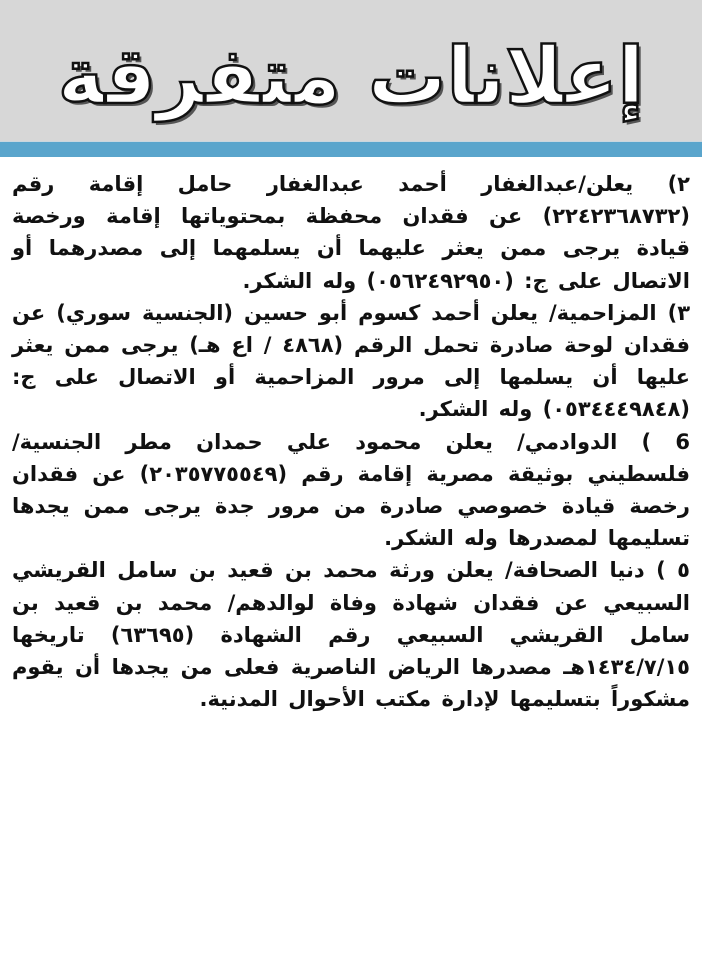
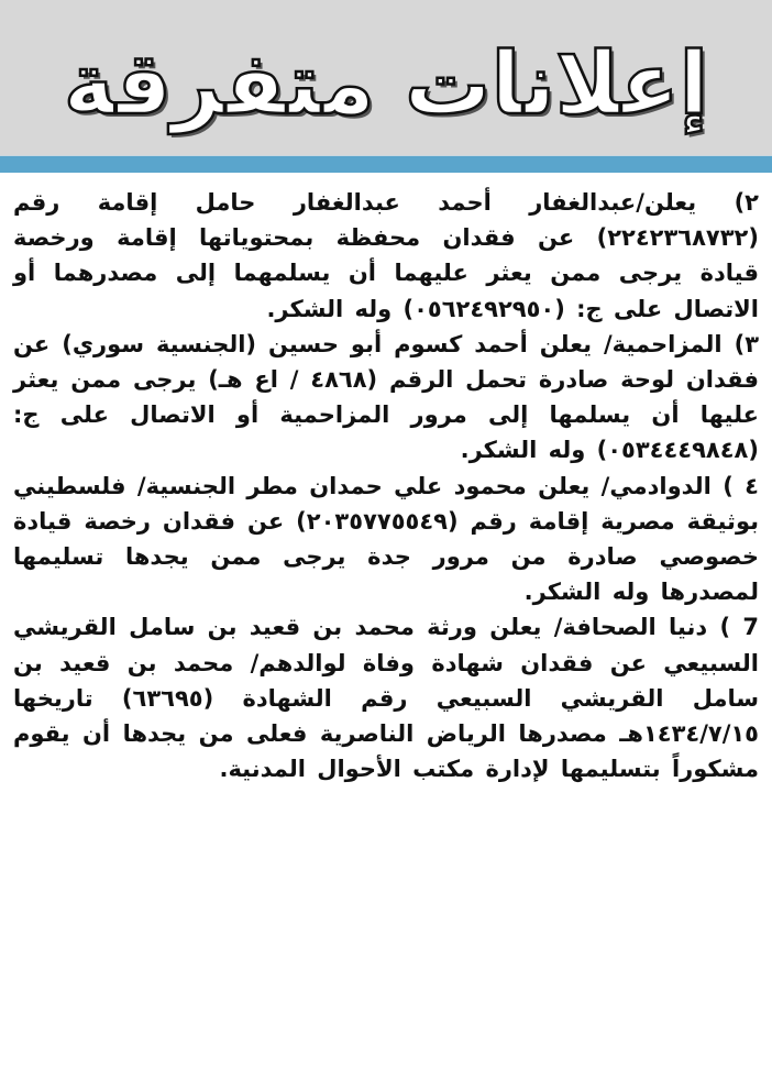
  إعلانات متفرقة
  ٢) يعلن/عبدالغفار أحمد عبدالغفار حامل إقامة رقم (٢٢٤٢٣٦٨٧٣٢) عن فقدان محفظة بمحتوياتها إقامة ورخصة قيادة يرجى ممن يعثر عليهما أن يسلمهما إلى مصدرهما أو الاتصال على ج: (٠٥٦٢٤٩٢٩٥٠) وله الشكر.
  ٣) المزاحمية/ يعلن أحمد كسوم أبو حسين (الجنسية سوري) عن فقدان لوحة صادرة تحمل الرقم (٤٨٦٨ / اع هـ) يرجى ممن يعثر عليها أن يسلمها إلى مرور المزاحمية أو الاتصال على ج: (٠٥٣٤٤٤٩٨٤٨) وله الشكر.
- 6 ) الدوادمي/ يعلن محمود علي حمدان مطر الجنسية/ فلسطيني بوثيقة مصرية إقامة رقم (٢٠٣٥٧٧٥٥٤٩) عن فقدان رخصة قيادة خصوصي صادرة من مرور جدة يرجى ممن يجدها تسليمها لمصدرها وله الشكر.
+ ٤ ) الدوادمي/ يعلن محمود علي حمدان مطر الجنسية/ فلسطيني بوثيقة مصرية إقامة رقم (٢٠٣٥٧٧٥٥٤٩) عن فقدان رخصة قيادة خصوصي صادرة من مرور جدة يرجى ممن يجدها تسليمها لمصدرها وله الشكر.
- ٥ ) دنيا الصحافة/ يعلن ورثة محمد بن قعيد بن سامل القريشي السبيعي عن فقدان شهادة وفاة لوالدهم/ محمد بن قعيد بن سامل القريشي السبيعي رقم الشهادة (٦٣٦٩٥) تاريخها ١٤٣٤/٧/١٥هـ مصدرها الرياض الناصرية فعلى من يجدها أن يقوم مشكوراً بتسليمها لإدارة مكتب الأحوال المدنية.
+ 7 ) دنيا الصحافة/ يعلن ورثة محمد بن قعيد بن سامل القريشي السبيعي عن فقدان شهادة وفاة لوالدهم/ محمد بن قعيد بن سامل القريشي السبيعي رقم الشهادة (٦٣٦٩٥) تاريخها ١٤٣٤/٧/١٥هـ مصدرها الرياض الناصرية فعلى من يجدها أن يقوم مشكوراً بتسليمها لإدارة مكتب الأحوال المدنية.
